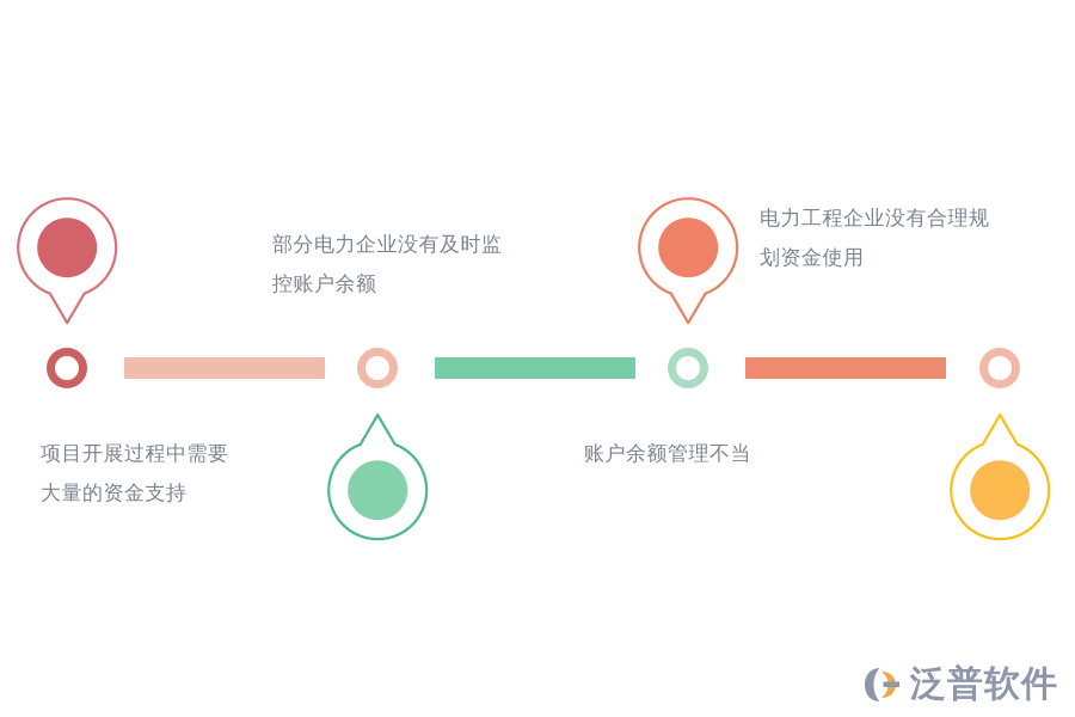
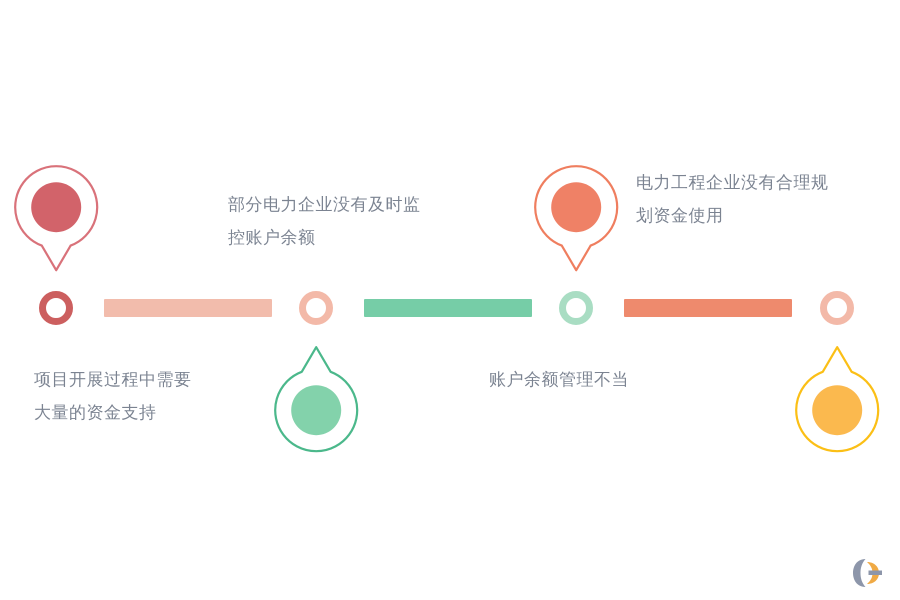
  项目开展过程中需要
  大量的资金支持
  部分电力企业没有及时监
  控账户余额
  账户余额管理不当
  电力工程企业没有合理规
  划资金使用
- 泛普软件
